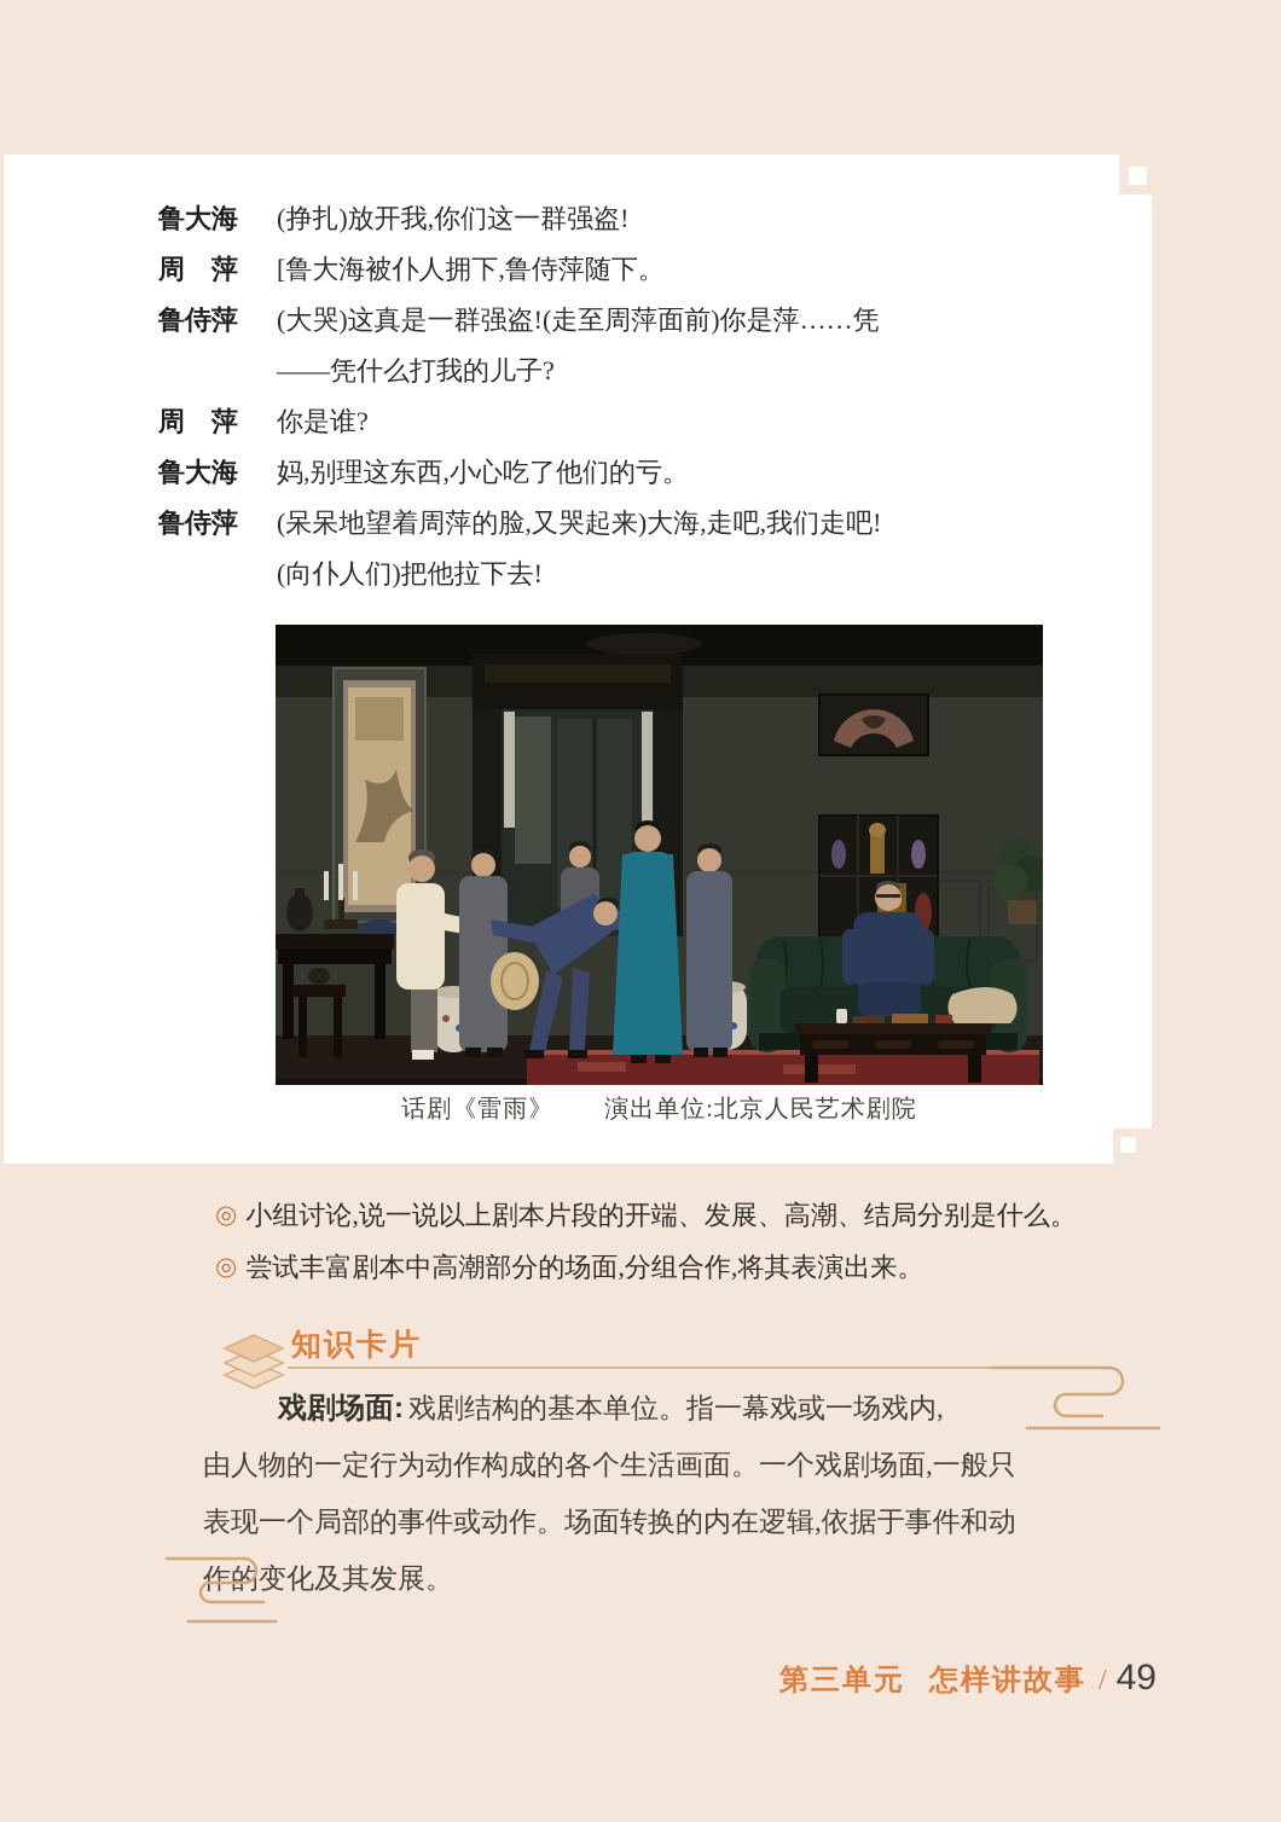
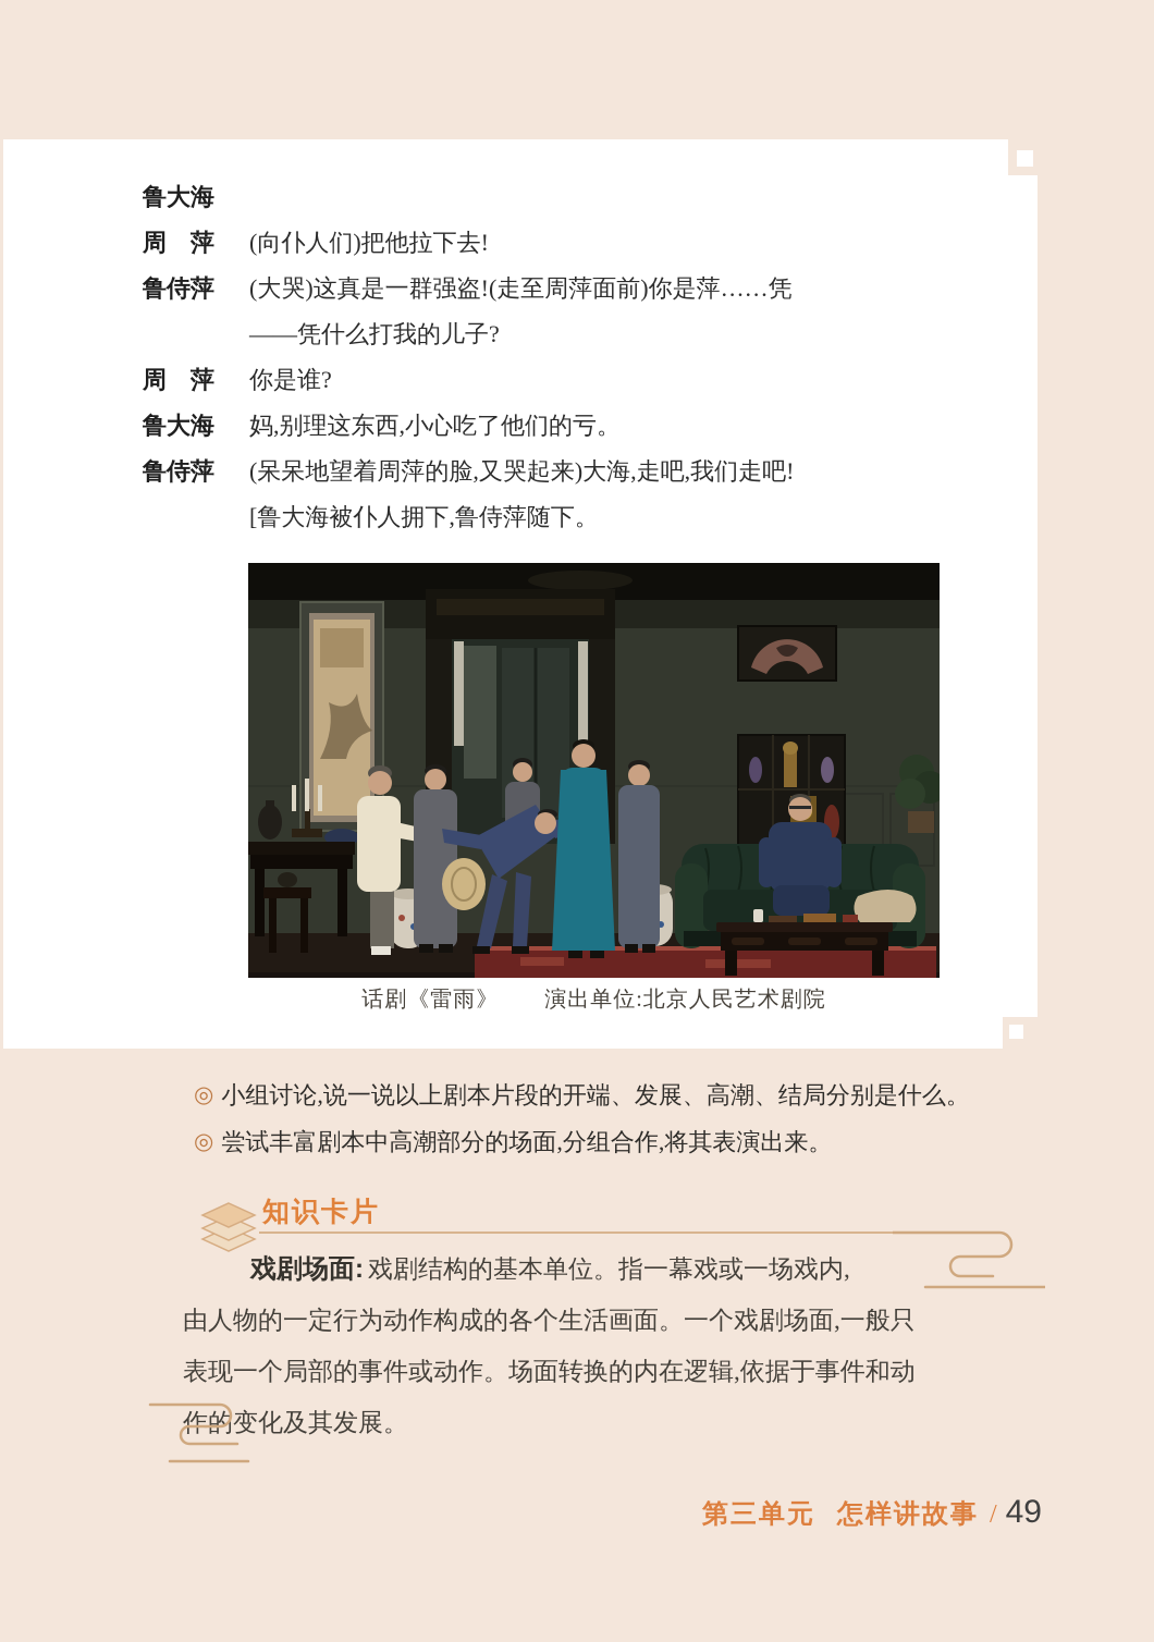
  鲁大海
- (挣扎)放开我,你们这一群强盗!
  周 萍
- [鲁大海被仆人拥下,鲁侍萍随下。
+ (向仆人们)把他拉下去!
  鲁侍萍
  (大哭)这真是一群强盗!(走至周萍面前)你是萍……凭
  ——凭什么打我的儿子?
  周 萍
  你是谁?
  鲁大海
  妈,别理这东西,小心吃了他们的亏。
  鲁侍萍
  (呆呆地望着周萍的脸,又哭起来)大海,走吧,我们走吧!
- (向仆人们)把他拉下去!
+ [鲁大海被仆人拥下,鲁侍萍随下。
  话剧《雷雨》 演出单位:北京人民艺术剧院
  ◎
  小组讨论,说一说以上剧本片段的开端、发展、高潮、结局分别是什么。
  ◎
  尝试丰富剧本中高潮部分的场面,分组合作,将其表演出来。
  知识卡片
  戏剧场面: 戏剧结构的基本单位。指一幕戏或一场戏内,
  由人物的一定行为动作构成的各个生活画面。一个戏剧场面,一般只
  表现一个局部的事件或动作。场面转换的内在逻辑,依据于事件和动
  作的变化及其发展。
  第三单元
  怎样讲故事
  /
  49
